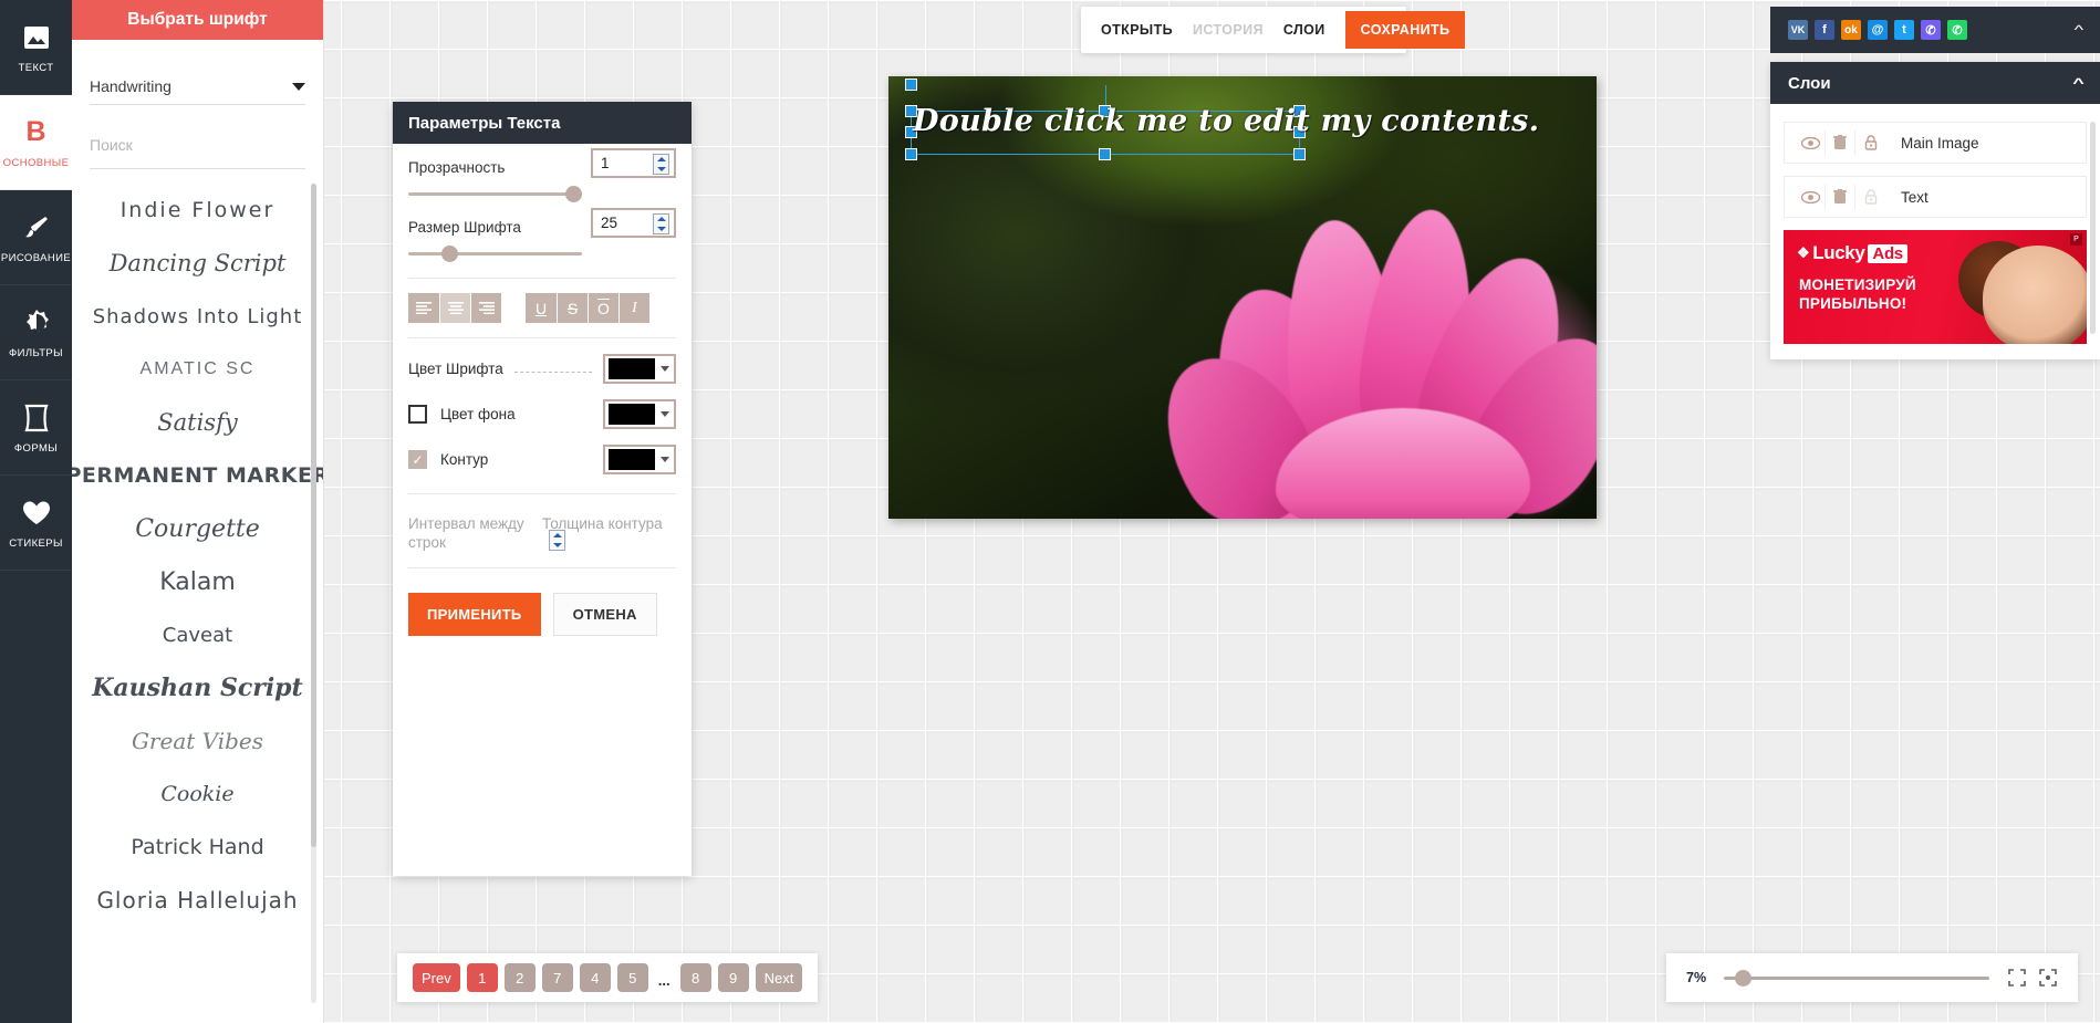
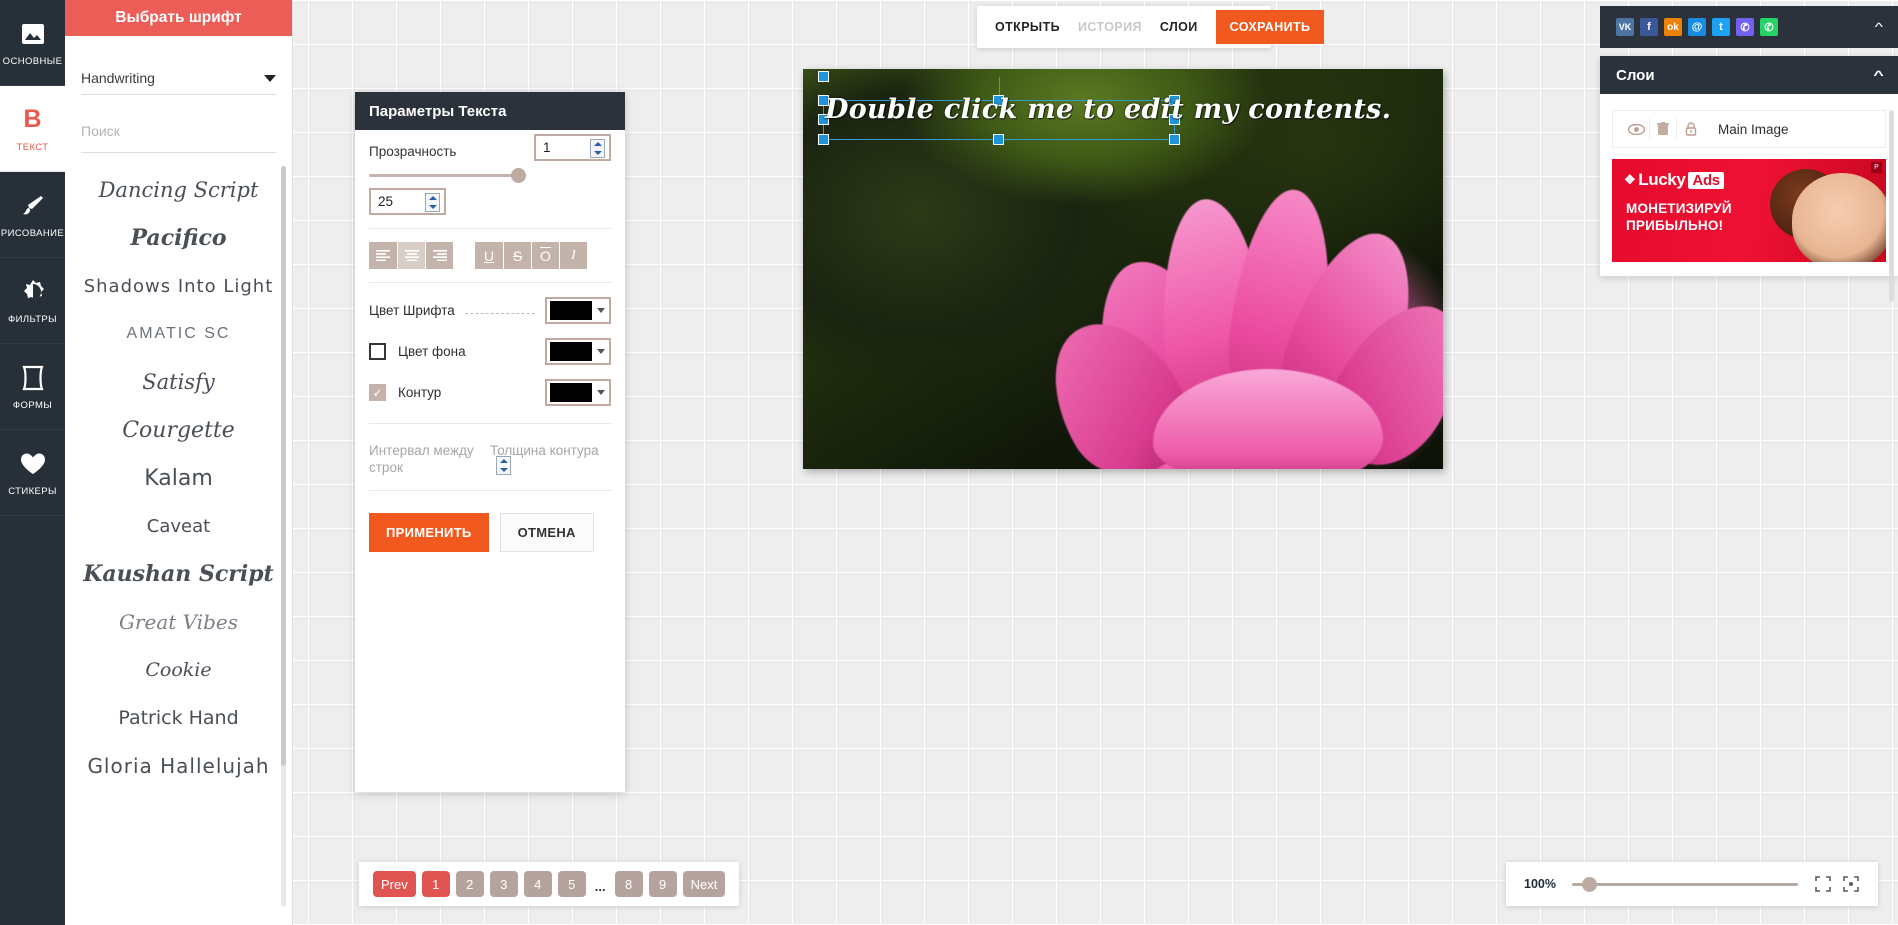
- ТЕКСТ
+ ОСНОВНЫЕ
  B
- ОСНОВНЫЕ
+ ТЕКСТ
  РИСОВАНИЕ
  ФИЛЬТРЫ
  ФОРМЫ
  СТИКЕРЫ
  Выбрать шрифт
  Handwriting
  Поиск
- Indie Flower
  Dancing Script
+ Pacifico
  Shadows Into Light
  AMATIC SC
  Satisfy
- PERMANENT MARKER
  Courgette
  Kalam
  Caveat
  Kaushan Script
  Great Vibes
  Cookie
  Patrick Hand
  Gloria Hallelujah
  Параметры Текста
  Прозрачность
  1
- Размер Шрифта
  25
  U
  S
  O
  I
  Цвет Шрифта
  Цвет фона
  ✓
  Контур
  Интервал между строк
  Толщина контура
  ПРИМЕНИТЬ
  ОТМЕНА
  ОТКРЫТЬ
  ИСТОРИЯ
  СЛОИ
  СОХРАНИТЬ
  Double click me to edit my contents.
  VK
  f
  ok
  @
  t
  ✆
  ✆
  ^
  Слои
  ^
  Main Image
- Text
  ❖
  Lucky
  Ads
  МОНЕТИЗИРУЙ
  ПРИБЫЛЬНО!
  Prev
  1
  2
- 7
+ 3
  4
  5
  ...
  8
  9
  Next
- 7%
+ 100%
